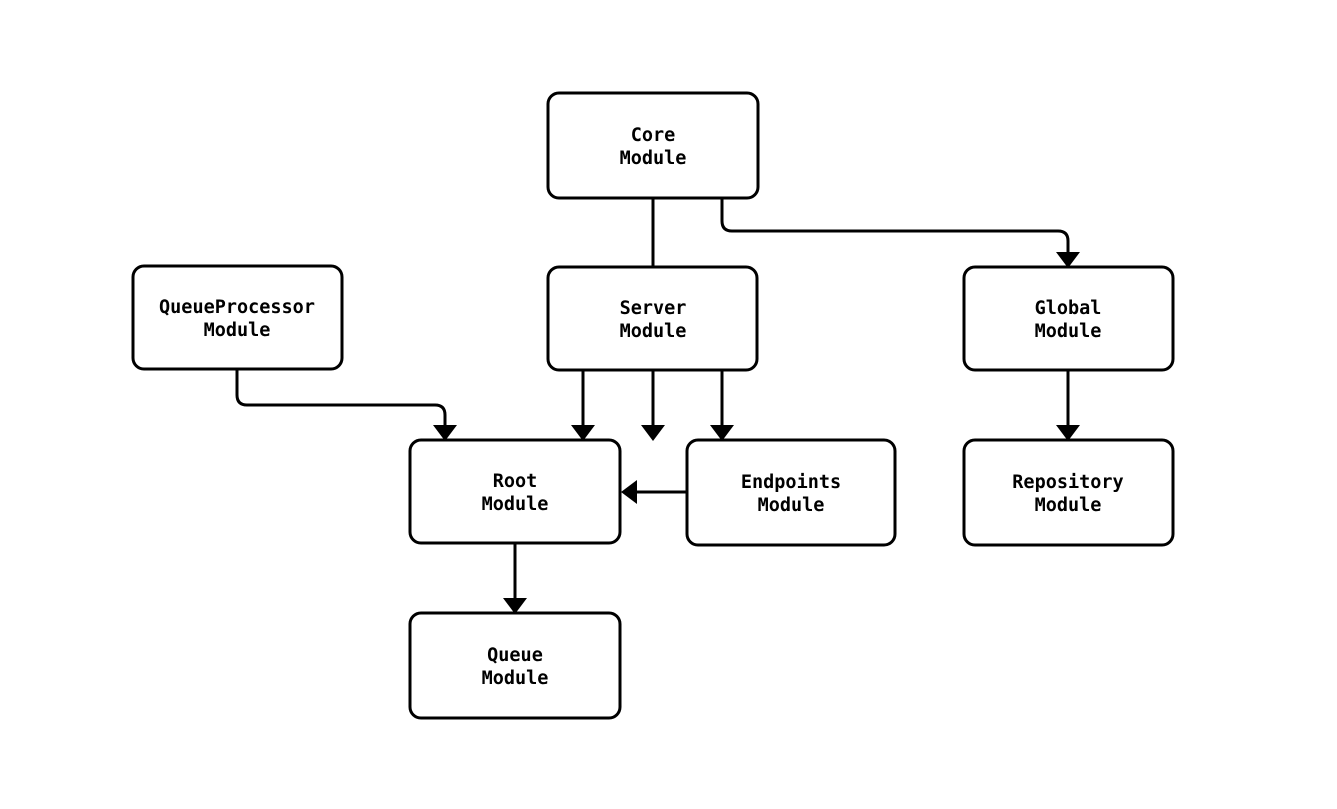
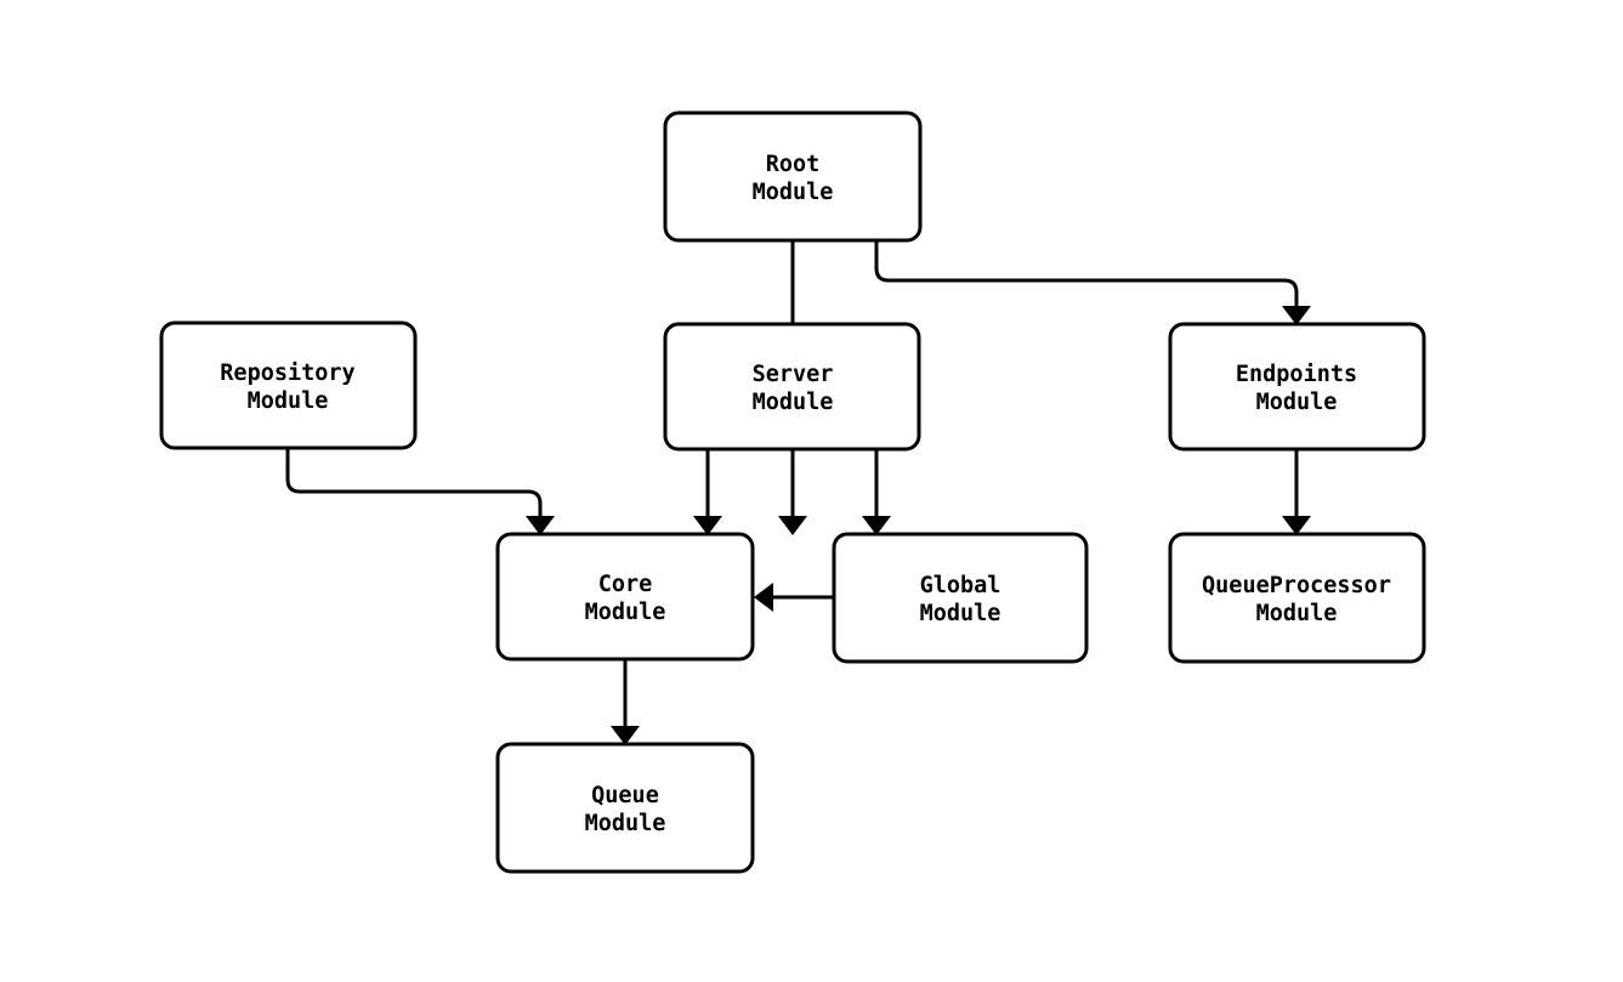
- Core
+ Root
  Module
- QueueProcessor
+ Repository
  Module
  Server
  Module
- Global
+ Endpoints
  Module
- Root
+ Core
  Module
- Endpoints
+ Global
  Module
- Repository
+ QueueProcessor
  Module
  Queue
  Module
